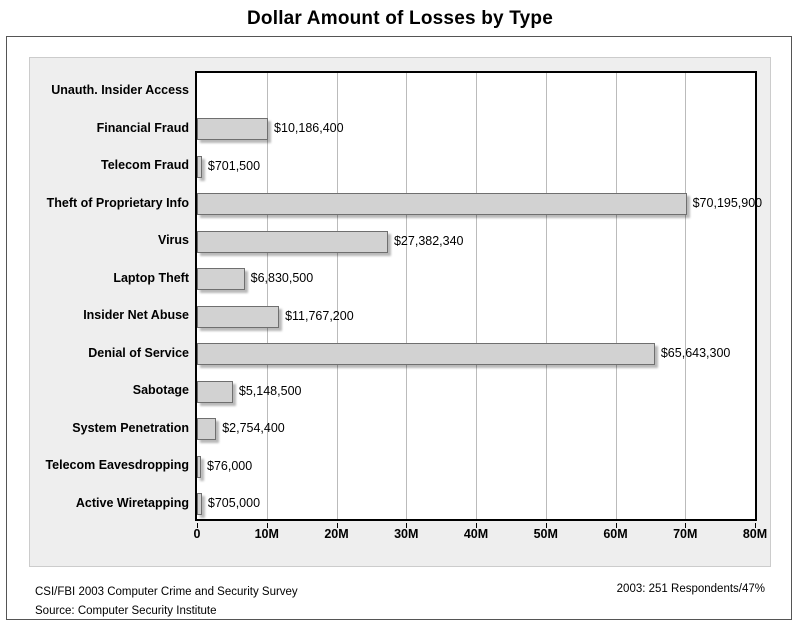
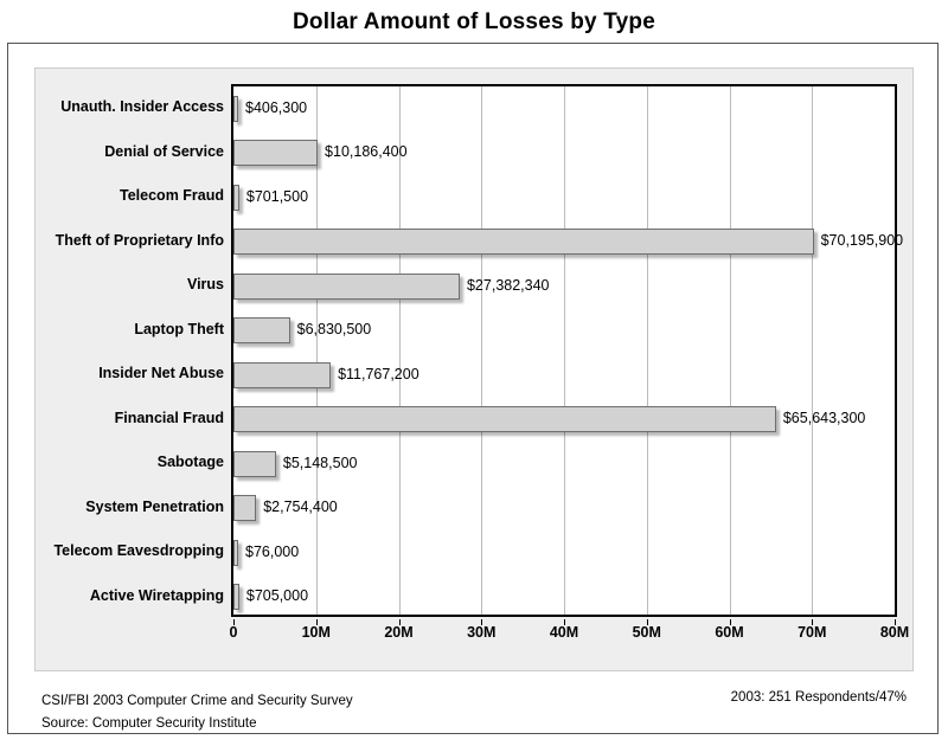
  Dollar Amount of Losses by Type
+ $406,300
  $10,186,400
  $701,500
  $70,195,900
  $27,382,340
  $6,830,500
  $11,767,200
  $65,643,300
  $5,148,500
  $2,754,400
  $76,000
  $705,000
  Unauth. Insider Access
- Financial Fraud
+ Denial of Service
  Telecom Fraud
  Theft of Proprietary Info
  Virus
  Laptop Theft
  Insider Net Abuse
- Denial of Service
+ Financial Fraud
  Sabotage
  System Penetration
  Telecom Eavesdropping
  Active Wiretapping
  0
  10M
  20M
  30M
  40M
  50M
  60M
  70M
  80M
  CSI/FBI 2003 Computer Crime and Security Survey
  Source: Computer Security Institute
  2003: 251 Respondents/47%
